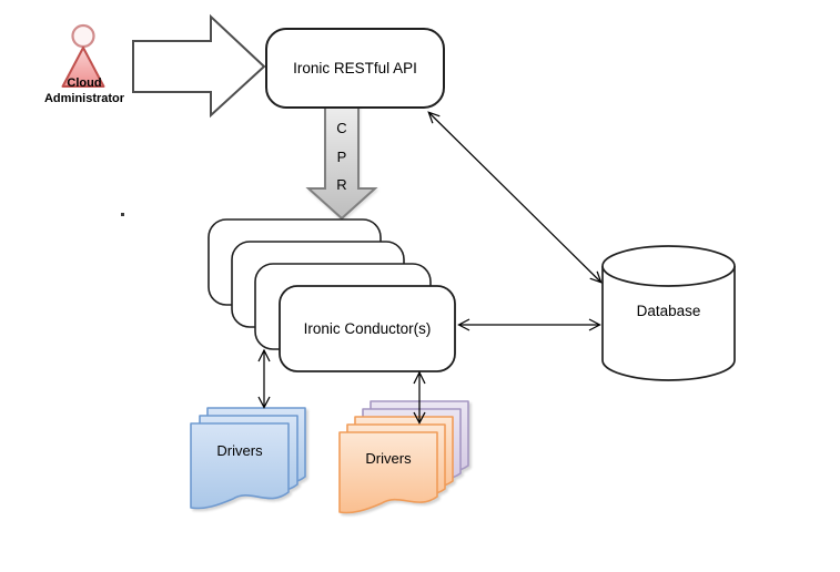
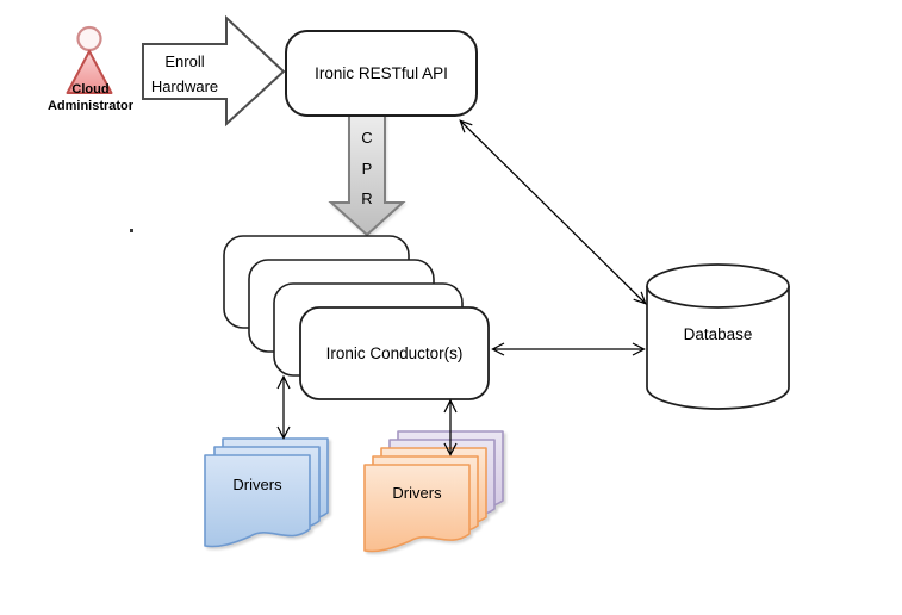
  Cloud
  Administrator
+ Enroll
+ Hardware
  Ironic RESTful API
  C
  P
  R
  Ironic Conductor(s)
  Database
  Drivers
  Drivers
